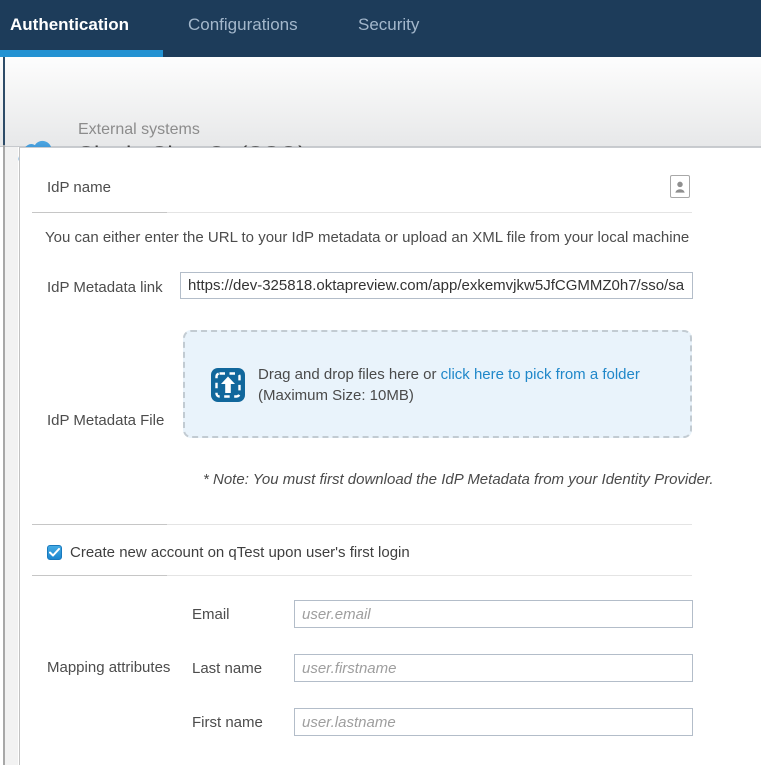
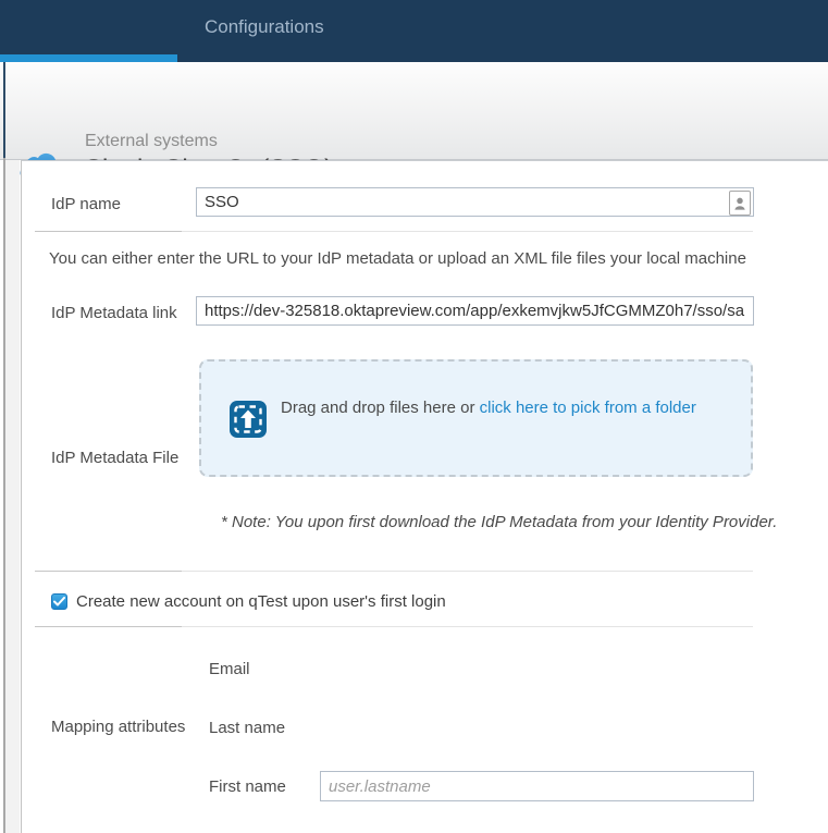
- Authentication
  Configurations
- Security
  External systems
  IdP name
+ SSO
- You can either enter the URL to your IdP metadata or upload an XML file from your local machine
+ You can either enter the URL to your IdP metadata or upload an XML file files your local machine
  IdP Metadata link
  https://dev-325818.oktapreview.com/app/exkemvjkw5JfCGMMZ0h7/sso/sa
  Drag and drop files here or click here to pick from a folder
- (Maximum Size: 10MB)
  IdP Metadata File
- * Note: You must first download the IdP Metadata from your Identity Provider.
+ * Note: You upon first download the IdP Metadata from your Identity Provider.
  Create new account on qTest upon user's first login
  Mapping attributes
  Email
- user.email
  Last name
- user.firstname
  First name
  user.lastname
